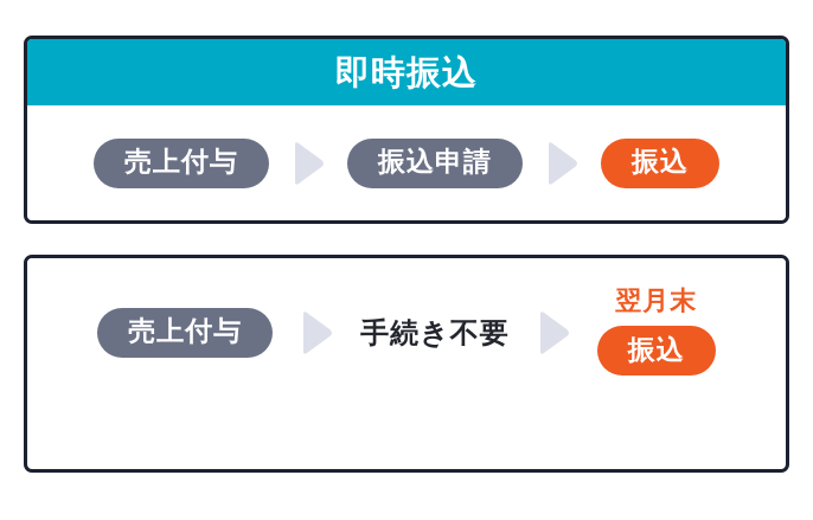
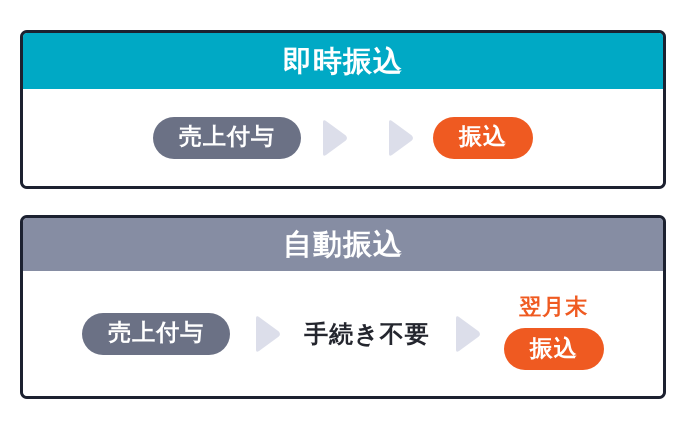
  即時振込
  売上付与
- 振込申請
  振込
+ 自動振込
  売上付与
  手続き不要
  翌月末
  振込
